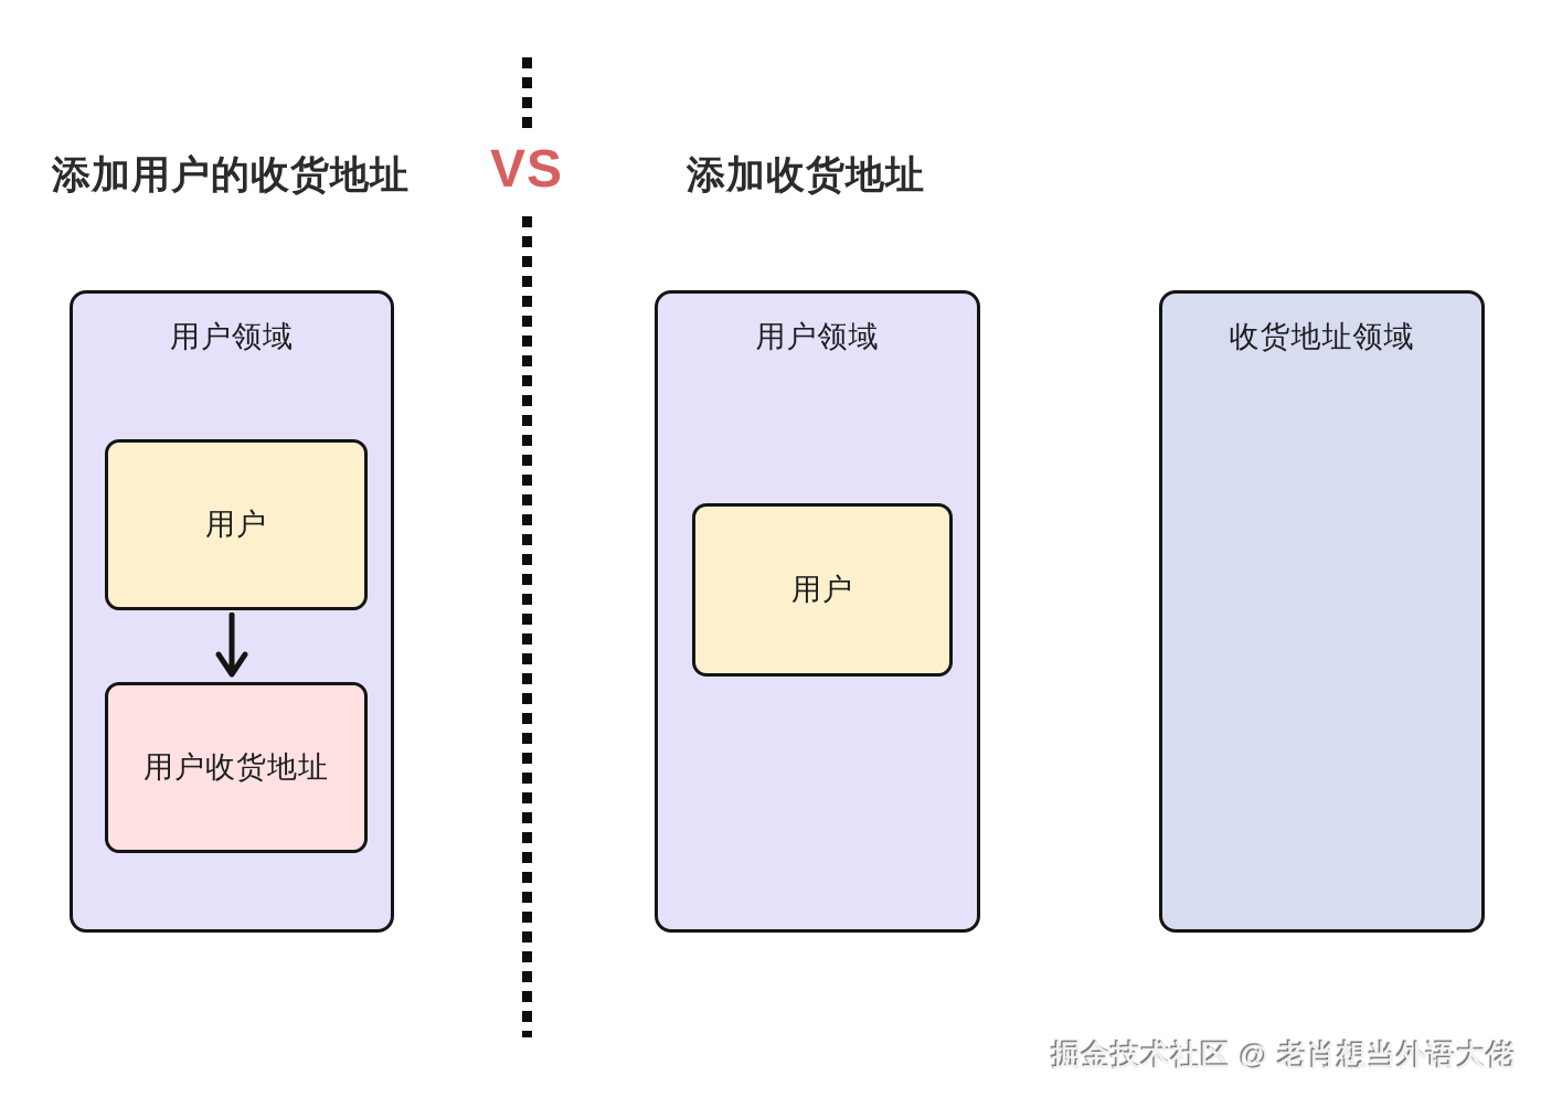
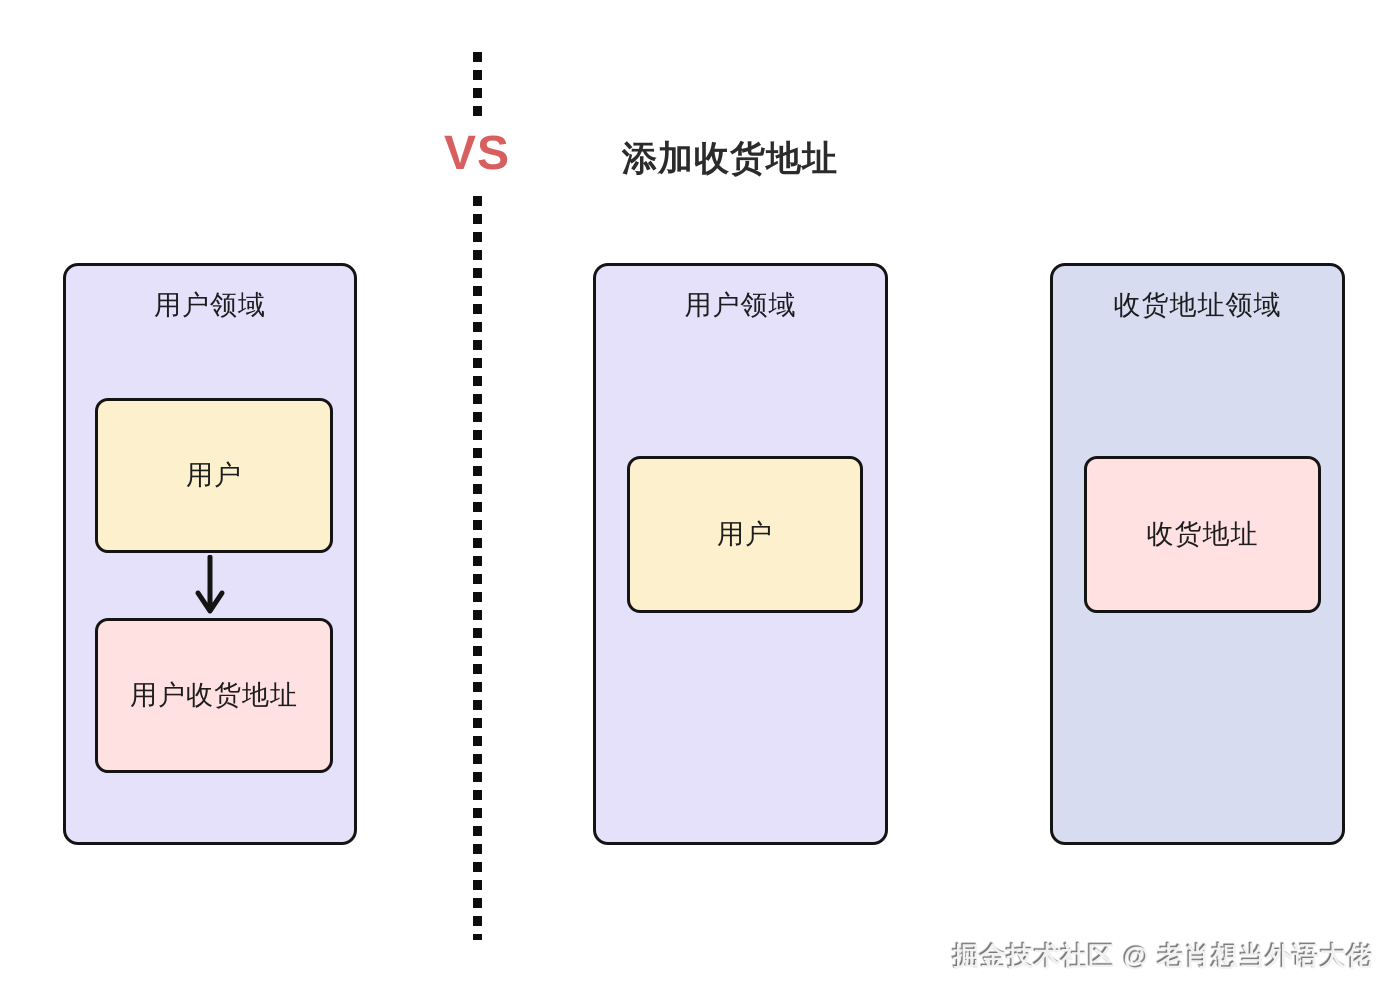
- 添加用户的收货地址
  VS
  添加收货地址
  用户领域
  用户
  用户收货地址
  用户领域
  用户
  收货地址领域
+ 收货地址
  掘金技术社区 @ 老肖想当外语大佬
